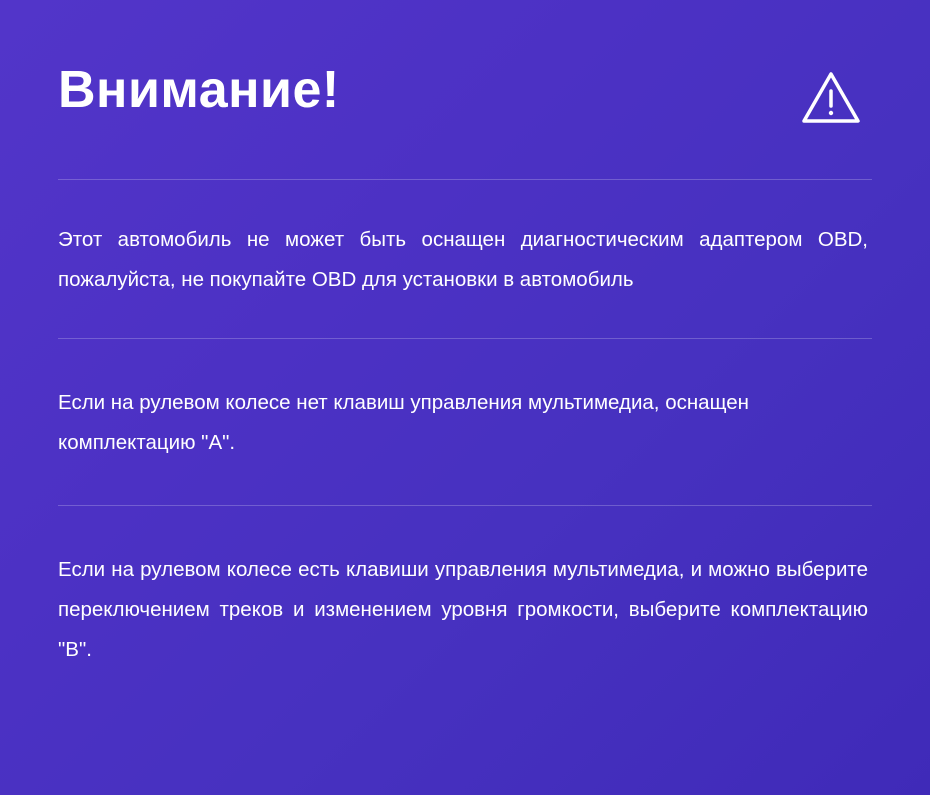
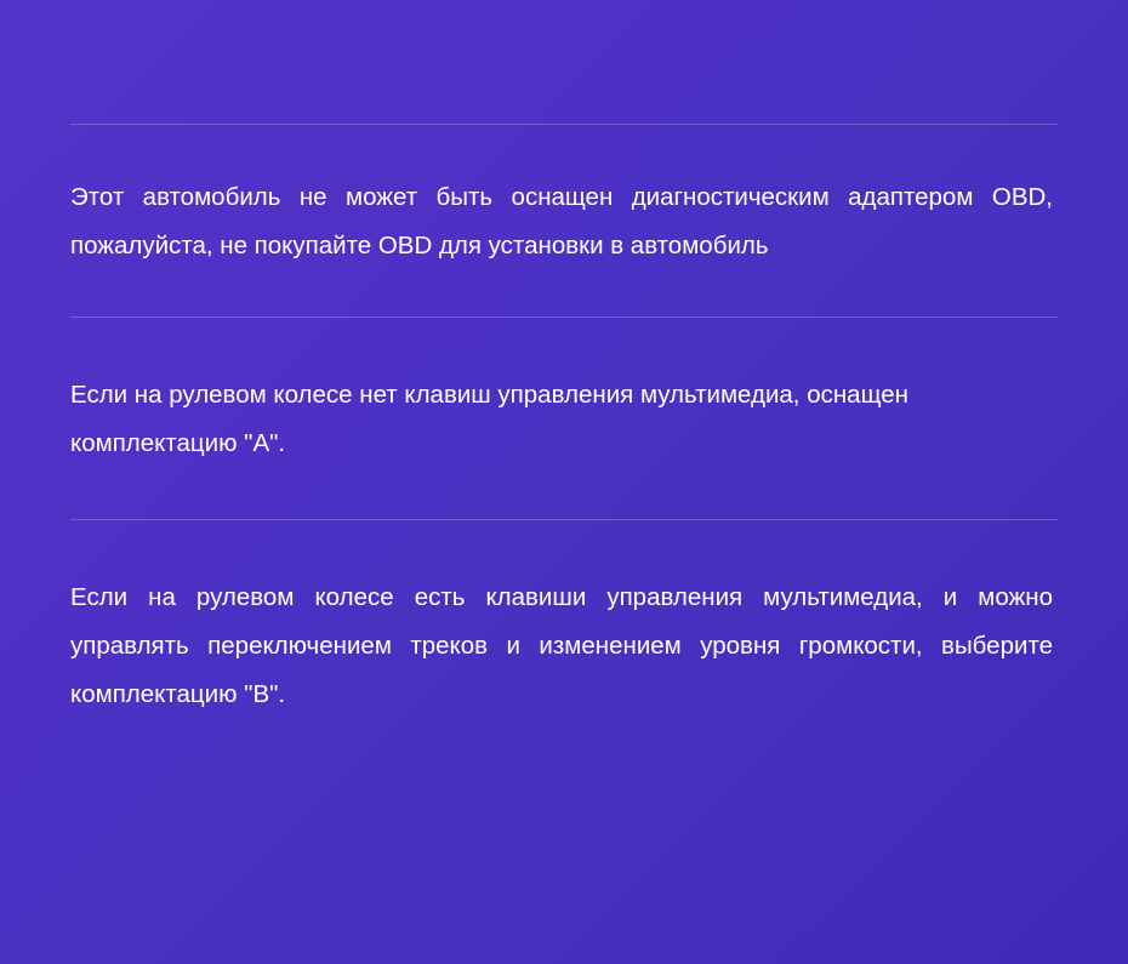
- Внимание!
  Этот автомобиль не может быть оснащен диагностическим адаптером OBD, пожалуйста, не покупайте OBD для установки в автомобиль
  Если на рулевом колесе нет клавиш управления мультимедиа, оснащен комплектацию "A".
- Если на рулевом колесе есть клавиши управления мультимедиа, и можно выберите переключением треков и изменением уровня громкости, выберите комплектацию "B".
+ Если на рулевом колесе есть клавиши управления мультимедиа, и можно управлять переключением треков и изменением уровня громкости, выберите комплектацию "B".
